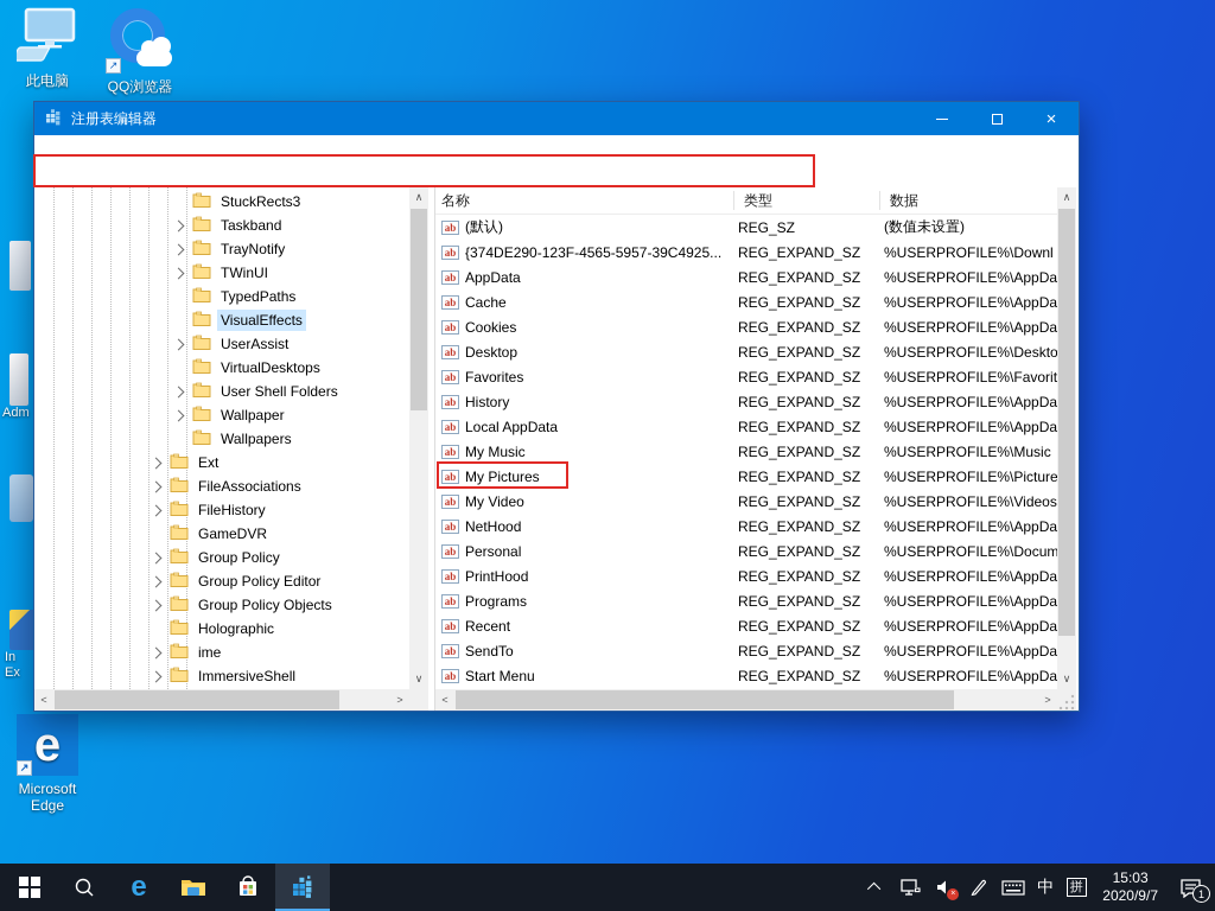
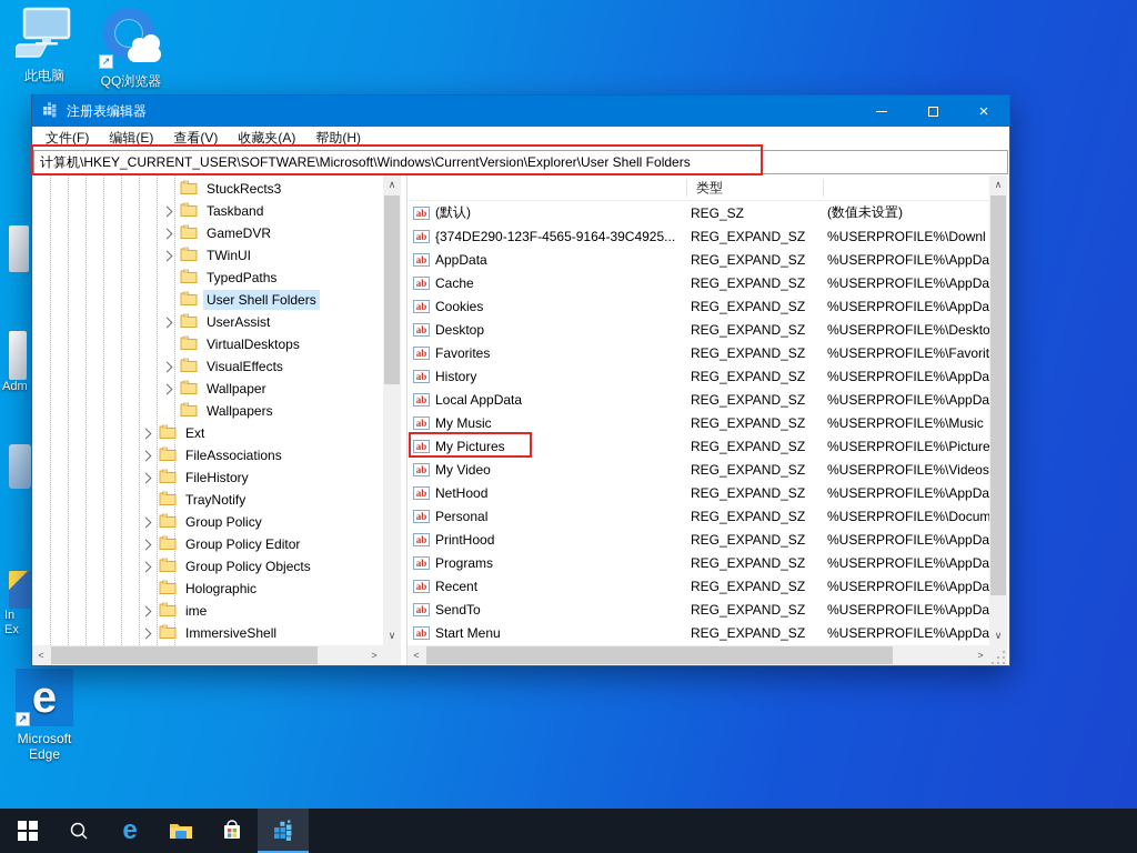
  此电脑
  ↗
  QQ浏览器
  e
  ↗
  Microsoft Edge
  Adm
  In Ex
  注册表编辑器
  ×
+ 文件(F)
+ 编辑(E)
+ 查看(V)
+ 收藏夹(A)
+ 帮助(H)
+ 计算机\HKEY_CURRENT_USER\SOFTWARE\Microsoft\Windows\CurrentVersion\Explorer\User Shell Folders
  StuckRects3
  Taskband
- TrayNotify
+ GameDVR
  TWinUI
  TypedPaths
- VisualEffects
+ User Shell Folders
  UserAssist
  VirtualDesktops
- User Shell Folders
+ VisualEffects
  Wallpaper
  Wallpapers
  Ext
  FileAssociations
  FileHistory
- GameDVR
+ TrayNotify
  Group Policy
  Group Policy Editor
  Group Policy Objects
  Holographic
  ime
  ImmersiveShell
  ∧
  ∨
  <
  >
- 名称
  类型
- 数据
  ab
  (默认)
  REG_SZ
  (数值未设置)
  ab
- {374DE290-123F-4565-5957-39C4925...
+ {374DE290-123F-4565-9164-39C4925...
  REG_EXPAND_SZ
  %USERPROFILE%\Downl
  ab
  AppData
  REG_EXPAND_SZ
  %USERPROFILE%\AppDa
  ab
  Cache
  REG_EXPAND_SZ
  %USERPROFILE%\AppDa
  ab
  Cookies
  REG_EXPAND_SZ
  %USERPROFILE%\AppDa
  ab
  Desktop
  REG_EXPAND_SZ
  %USERPROFILE%\Deskto
  ab
  Favorites
  REG_EXPAND_SZ
  %USERPROFILE%\Favorit
  ab
  History
  REG_EXPAND_SZ
  %USERPROFILE%\AppDa
  ab
  Local AppData
  REG_EXPAND_SZ
  %USERPROFILE%\AppDa
  ab
  My Music
  REG_EXPAND_SZ
  %USERPROFILE%\Music
  ab
  My Pictures
  REG_EXPAND_SZ
  %USERPROFILE%\Picture
  ab
  My Video
  REG_EXPAND_SZ
  %USERPROFILE%\Videos
  ab
  NetHood
  REG_EXPAND_SZ
  %USERPROFILE%\AppDa
  ab
  Personal
  REG_EXPAND_SZ
  %USERPROFILE%\Docum
  ab
  PrintHood
  REG_EXPAND_SZ
  %USERPROFILE%\AppDa
  ab
  Programs
  REG_EXPAND_SZ
  %USERPROFILE%\AppDa
  ab
  Recent
  REG_EXPAND_SZ
  %USERPROFILE%\AppDa
  ab
  SendTo
  REG_EXPAND_SZ
  %USERPROFILE%\AppDa
  ab
  Start Menu
  REG_EXPAND_SZ
  %USERPROFILE%\AppDa
  ∧
  ∨
  <
  >
  e
- 中
- 拼
- 15:03
- 2020/9/7
- 1
